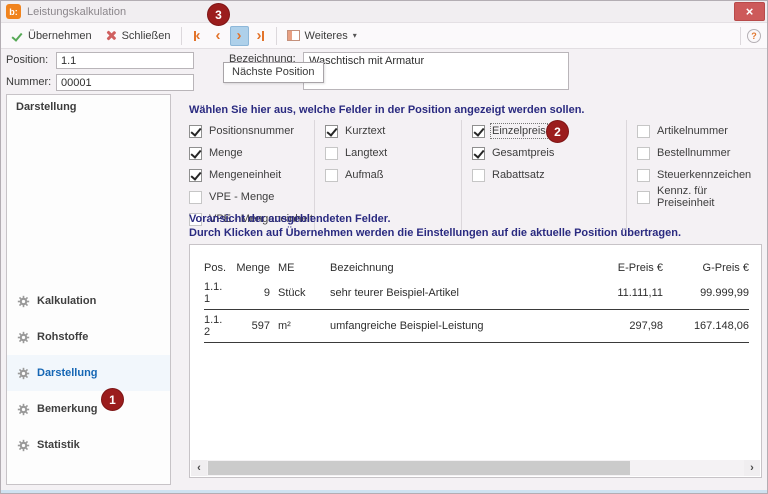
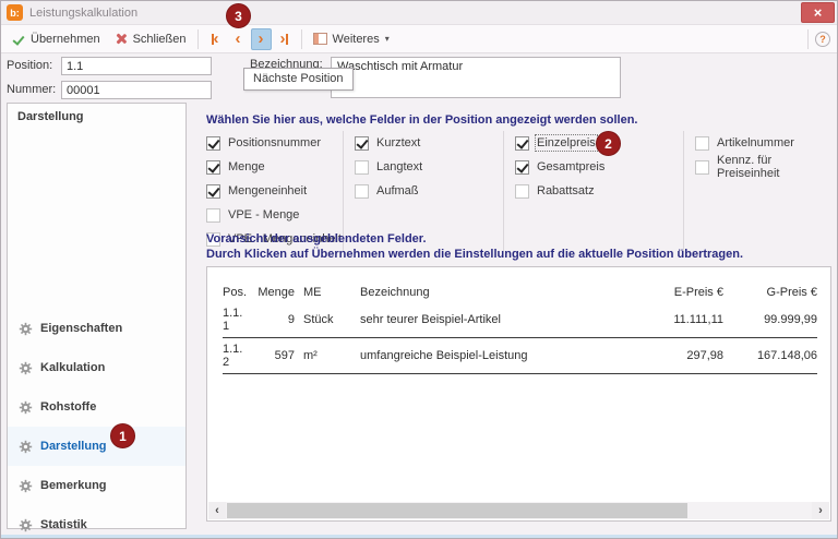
  b:
  Leistungskalkulation
  ×
  Übernehmen
  Schließen
  ‹
  ‹
  ›
  ›
  Weiteres
  ▾
  ?
  Position:
  1.1
  Nummer:
  00001
  Bezeichnung:
  schtisch mit Armatur
  Nächste Position
  Darstellung
+ Eigenschaften
  Kalkulation
  Rohstoffe
  Darstellung
  Bemerkung
  Statistik
  Wählen Sie hier aus, welche Felder in der Position angezeigt werden sollen.
  Positionsnummer
  Menge
  Mengeneinheit
  VPE - Menge
  VPE - Mengeneinheit
  Kurztext
  Langtext
  Aufmaß
  Einzelpreis
  Gesamtpreis
  Rabattsatz
  Artikelnummer
- Bestellnummer
- Steuerkennzeichen
  Kennz. für Preiseinheit
  Voransicht der ausgeblendeten Felder.
  Durch Klicken auf Übernehmen werden die Einstellungen auf die aktuelle Position übertragen.
  Pos.
  Menge
  ME
  Bezeichnung
  E-Preis €
  G-Preis €
  1.1.
  1
  9
  Stück
  sehr teurer Beispiel-Artikel
  11.111,11
  99.999,99
  1.1.
  2
  597
  m²
  umfangreiche Beispiel-Leistung
  297,98
  167.148,06
  ‹
  ›
  1
  2
  3
